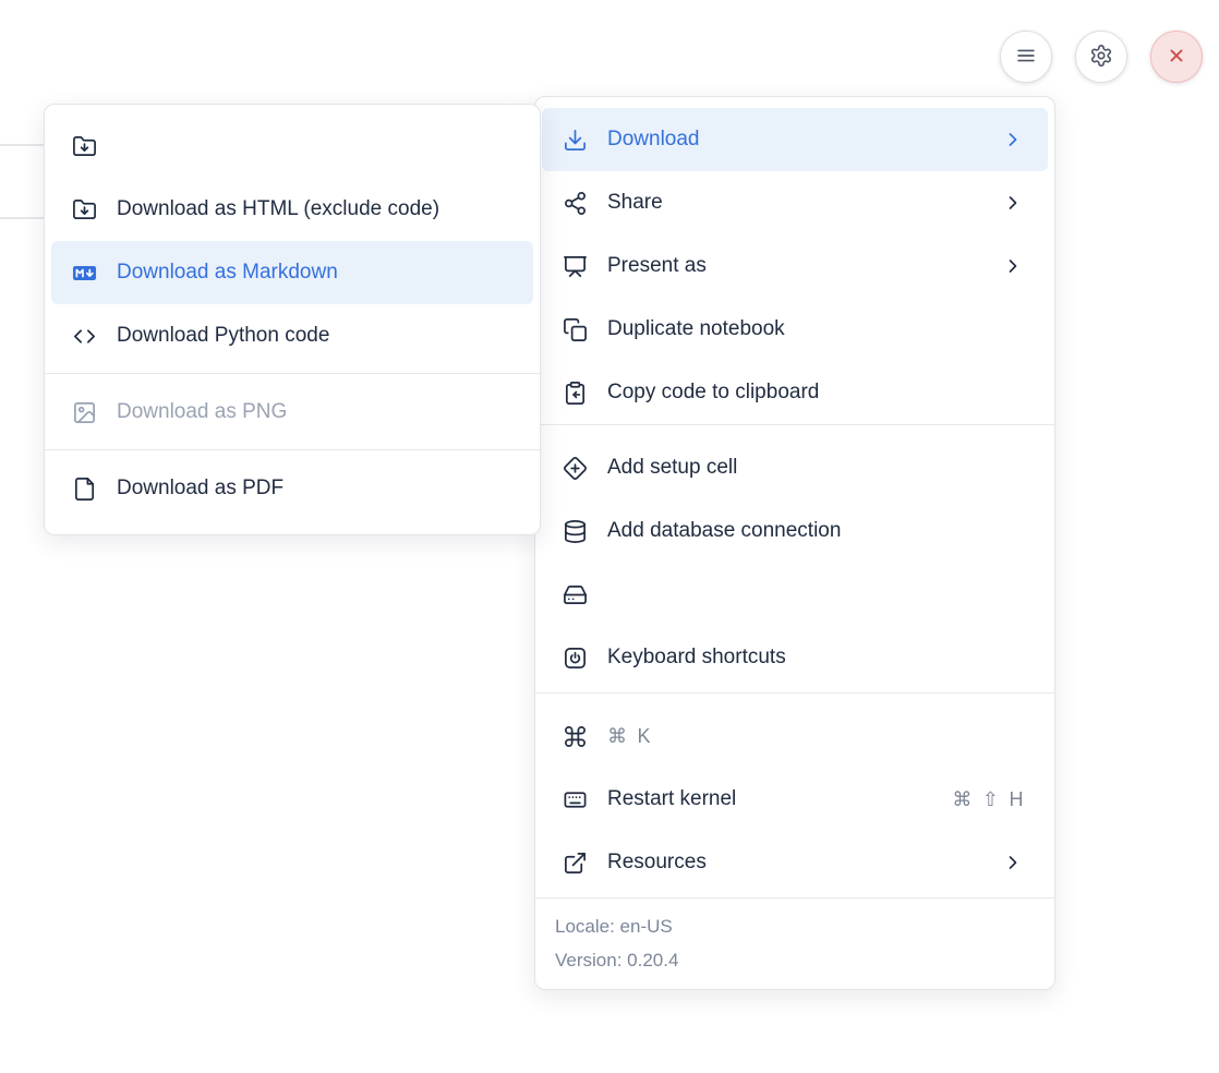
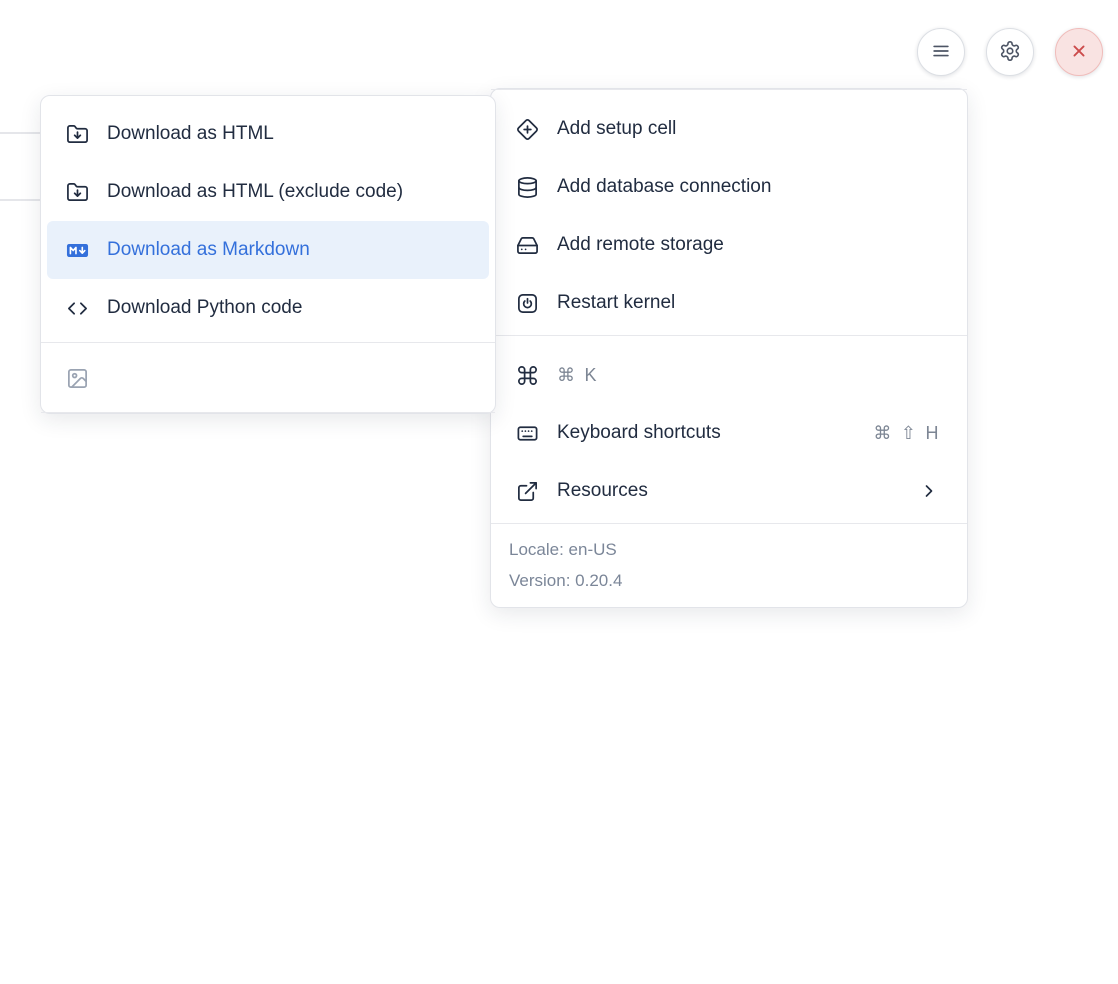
+ Download as HTML
  Download as HTML (exclude code)
  Download as Markdown
  Download Python code
- Download as PNG
- Download as PDF
- Download
- Share
- Present as
- Duplicate notebook
- Copy code to clipboard
  Add setup cell
  Add database connection
+ Add remote storage
- Keyboard shortcuts
+ Restart kernel
  ⌘
  K
- Restart kernel
+ Keyboard shortcuts
  ⌘
  ⇧
  H
  Resources
  Locale: en-US
  Version: 0.20.4
